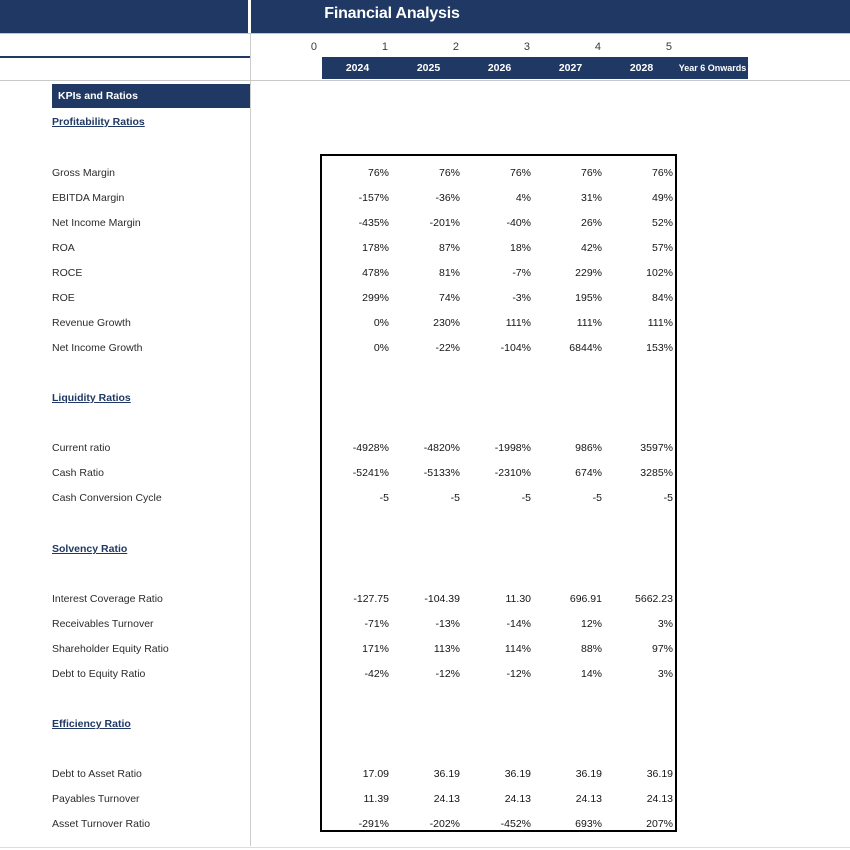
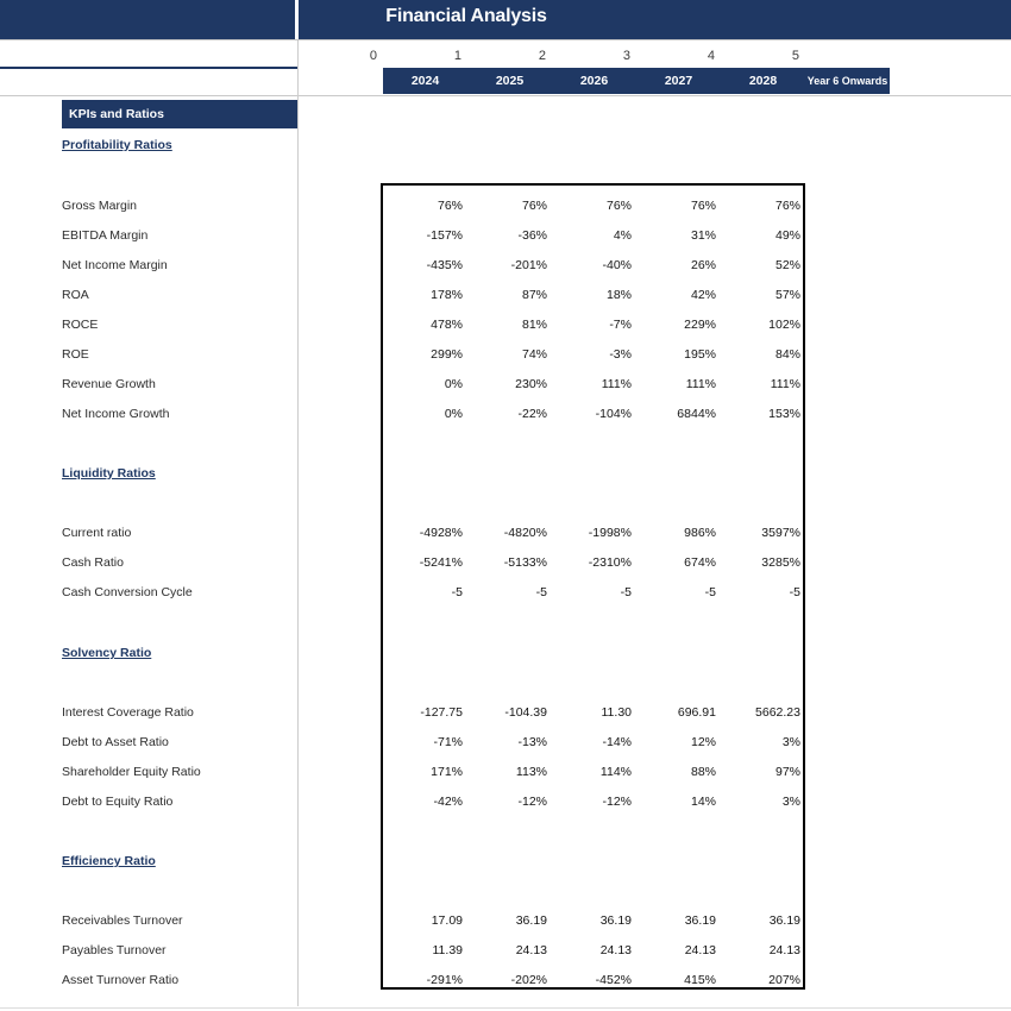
  Financial Analysis
  0
  1
  2
  3
  4
  5
  2024
  2025
  2026
  2027
  2028
  Year 6 Onwards
  KPIs and Ratios
  Profitability Ratios
  Gross Margin
  76%
  76%
  76%
  76%
  76%
  EBITDA Margin
  -157%
  -36%
  4%
  31%
  49%
  Net Income Margin
  -435%
  -201%
  -40%
  26%
  52%
  ROA
  178%
  87%
  18%
  42%
  57%
  ROCE
  478%
  81%
  -7%
  229%
  102%
  ROE
  299%
  74%
  -3%
  195%
  84%
  Revenue Growth
  0%
  230%
  111%
  111%
  111%
  Net Income Growth
  0%
  -22%
  -104%
  6844%
  153%
  Liquidity Ratios
  Current ratio
  -4928%
  -4820%
  -1998%
  986%
  3597%
  Cash Ratio
  -5241%
  -5133%
  -2310%
  674%
  3285%
  Cash Conversion Cycle
  -5
  -5
  -5
  -5
  -5
  Solvency Ratio
  Interest Coverage Ratio
  -127.75
  -104.39
  11.30
  696.91
  5662.23
- Receivables Turnover
+ Debt to Asset Ratio
  -71%
  -13%
  -14%
  12%
  3%
  Shareholder Equity Ratio
  171%
  113%
  114%
  88%
  97%
  Debt to Equity Ratio
  -42%
  -12%
  -12%
  14%
  3%
  Efficiency Ratio
- Debt to Asset Ratio
+ Receivables Turnover
  17.09
  36.19
  36.19
  36.19
  36.19
  Payables Turnover
  11.39
  24.13
  24.13
  24.13
  24.13
  Asset Turnover Ratio
  -291%
  -202%
  -452%
- 693%
+ 415%
  207%
